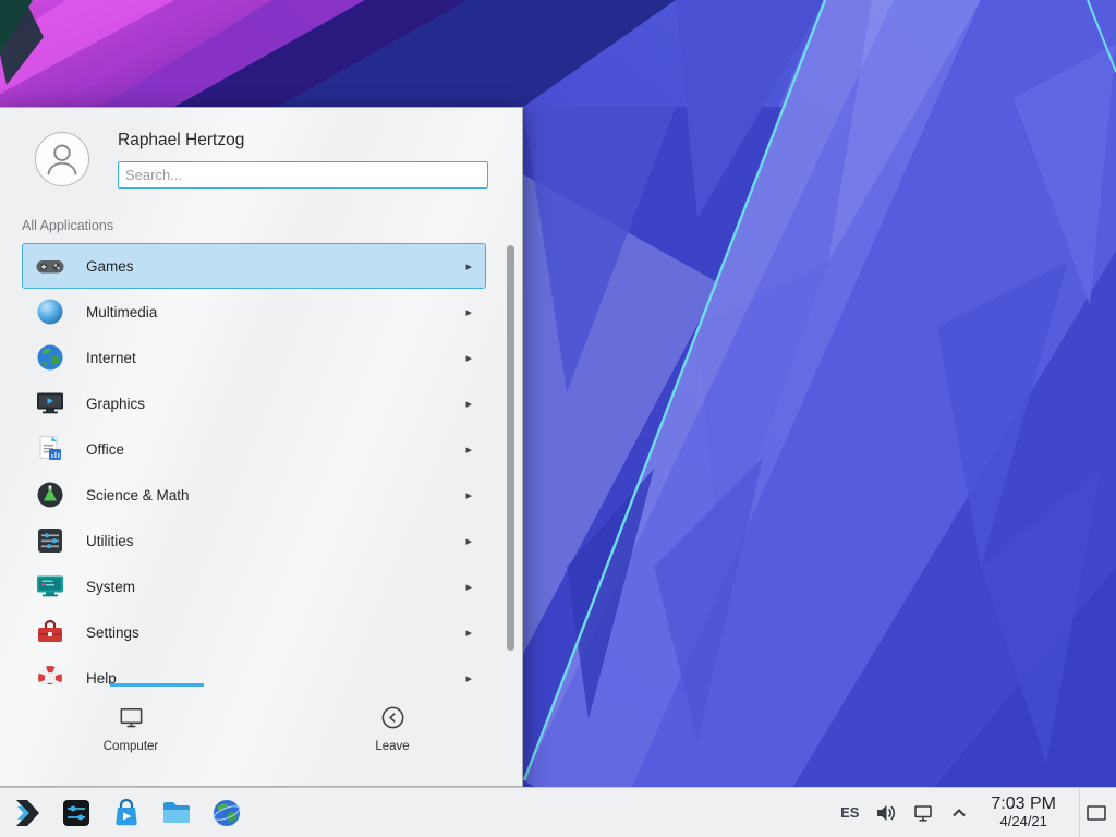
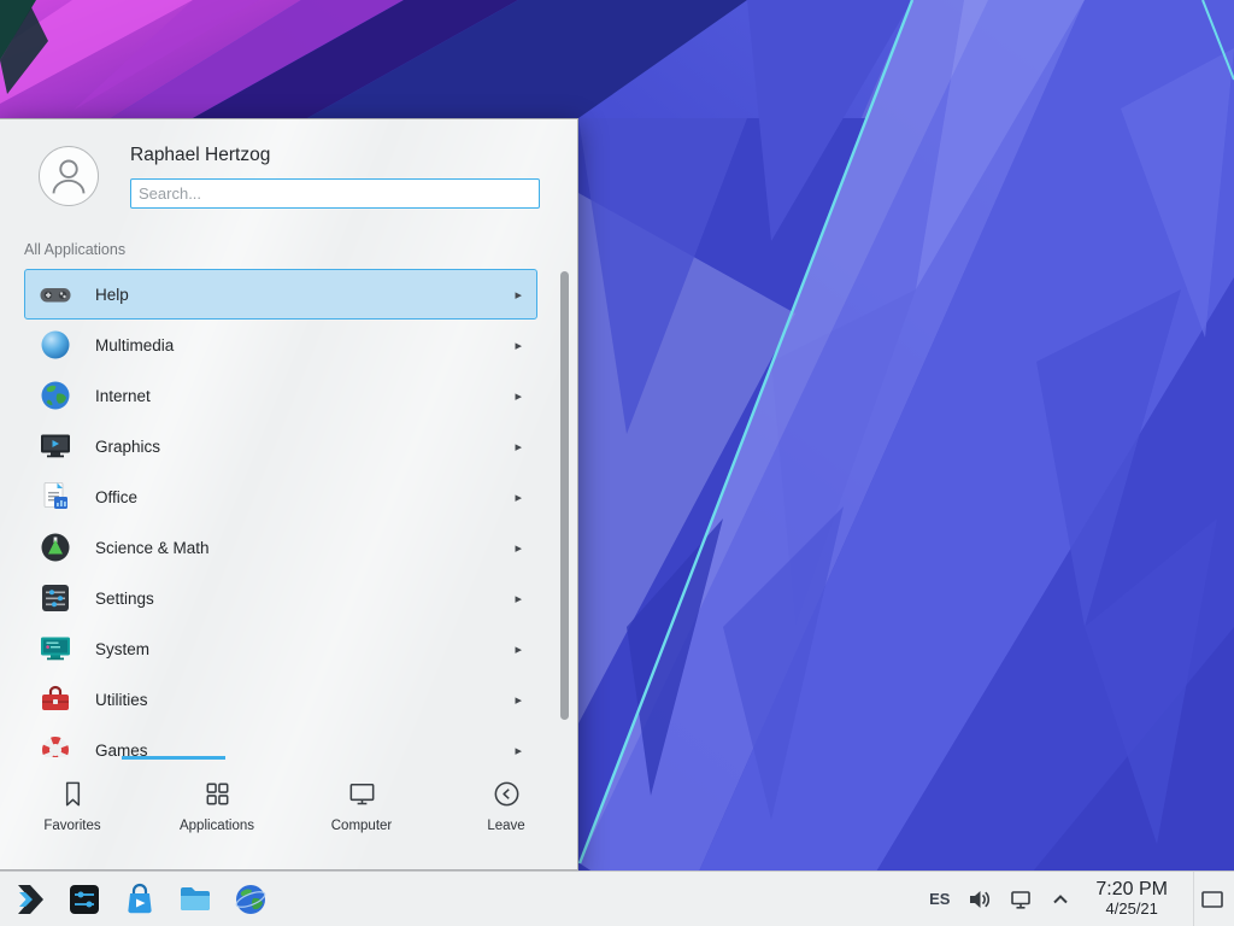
  Raphael Hertzog
  Search...
  All Applications
- Games
+ Help
  ▸
  Multimedia
  ▸
  Internet
  ▸
  Graphics
  ▸
  Office
  ▸
  Science & Math
  ▸
- Utilities
+ Settings
  ▸
  System
  ▸
- Settings
+ Utilities
  ▸
- Help
+ Games
  ▸
+ Favorites
+ Applications
  Computer
  Leave
  ES
- 7:03 PM
+ 7:20 PM
- 4/24/21
+ 4/25/21
